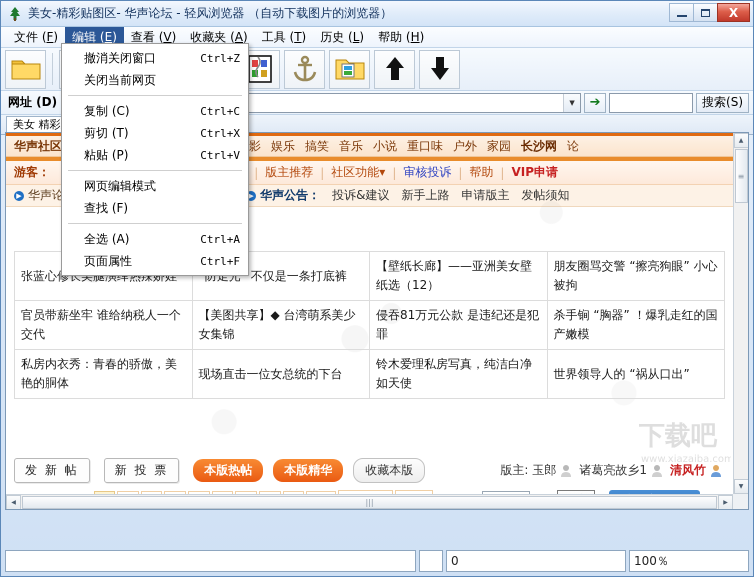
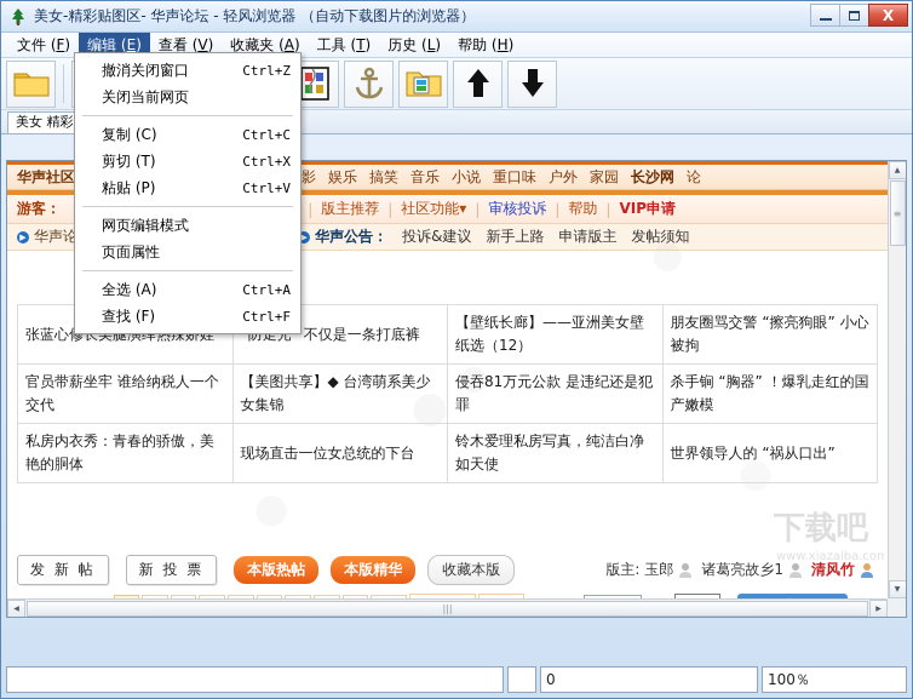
  美女-精彩贴图区- 华声论坛 - 轻风浏览器 （自动下载图片的浏览器）
  X
  文件 (F)
  编辑 (E)
  查看 (V)
  收藏夹 (A)
  工具 (T)
  历史 (L)
  帮助 (H)
- 网址 (D)
- ▼
- ➔
- 搜索(S)
  华声社区
  娱乐
  搞笑
  音乐
  小说
  重口味
  户外
  家园
  长沙网
  论
  张蓝心	不仅是一条打底裤	【壁纸长廊】——亚洲美女壁纸选（12）	朋友圈骂交警 “擦亮狗眼” 小心被拘
  官员带薪坐牢 谁给纳税人一个交代	【美图共享】◆ 台湾萌系美少女集锦	侵吞81万元公款 是违纪还是犯罪	杀手锏 “胸器” ！爆乳走红的国产嫩模
  私房内衣秀：青春的骄傲，美艳的胴体	现场直击一位女总统的下台	铃木爱理私房写真，纯洁白净如天使	世界领导人的 “祸从口出”
  发 新 帖
  新 投 票
  本版热帖
  本版精华
  收藏本版
  版主:
  玉郎
  诸葛亮故乡1
  清风竹
  下载吧
  www.xiazaiba.com
  ≡
  |||
  0
  100％
  撤消关闭窗口
  Ctrl+Z
  关闭当前网页
  复制 (C)
  Ctrl+C
  剪切 (T)
  Ctrl+X
  粘贴 (P)
  Ctrl+V
  网页编辑模式
- 查找 (F)
+ 页面属性
  全选 (A)
  Ctrl+A
- 页面属性
+ 查找 (F)
  Ctrl+F
